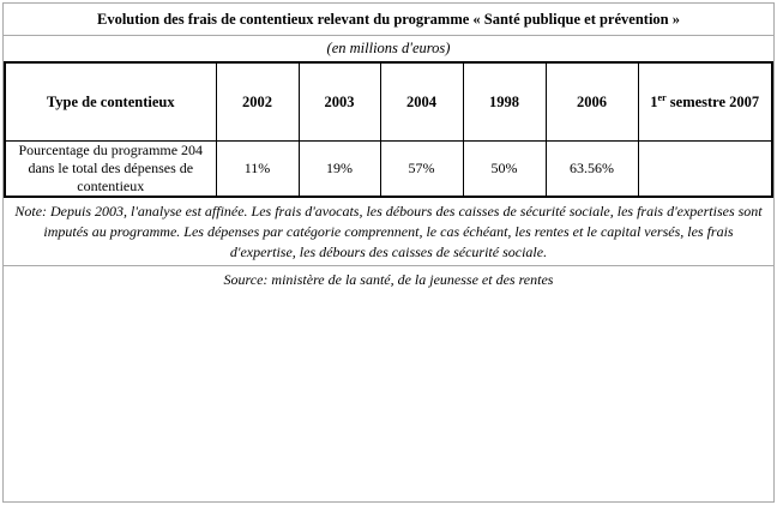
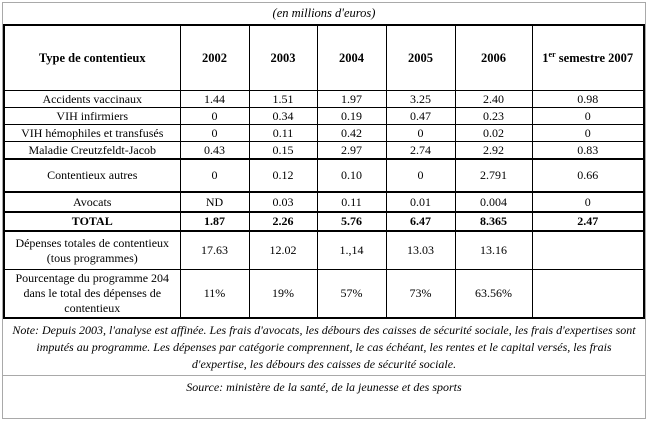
- Evolution des frais de contentieux relevant du programme « Santé publique et prévention »
  (en millions d'euros)
- Type de contentieux	2002	2003	2004	1998	2006	1er semestre 2007
+ Type de contentieux	2002	2003	2004	2005	2006	1er semestre 2007
+ Accidents vaccinaux	1.44	1.51	1.97	3.25	2.40	0.98
+ VIH infirmiers	0	0.34	0.19	0.47	0.23	0
+ VIH hémophiles et transfusés	0	0.11	0.42	0	0.02	0
+ Maladie Creutzfeldt-Jacob	0.43	0.15	2.97	2.74	2.92	0.83
+ Contentieux autres	0	0.12	0.10	0	2.791	0.66
+ Avocats	ND	0.03	0.11	0.01	0.004	0
+ TOTAL	1.87	2.26	5.76	6.47	8.365	2.47
+ Dépenses totales de contentieux (tous programmes)	17.63	12.02	1.,14	13.03	13.16
- Pourcentage du programme 204 dans le total des dépenses de contentieux	11%	19%	57%	50%	63.56%
+ Pourcentage du programme 204 dans le total des dépenses de contentieux	11%	19%	57%	73%	63.56%
  Note: Depuis 2003, l'analyse est affinée. Les frais d'avocats, les débours des caisses de sécurité sociale, les frais d'expertises sont imputés au programme. Les dépenses par catégorie comprennent, le cas échéant, les rentes et le capital versés, les frais d'expertise, les débours des caisses de sécurité sociale.
- Source: ministère de la santé, de la jeunesse et des rentes
+ Source: ministère de la santé, de la jeunesse et des sports
